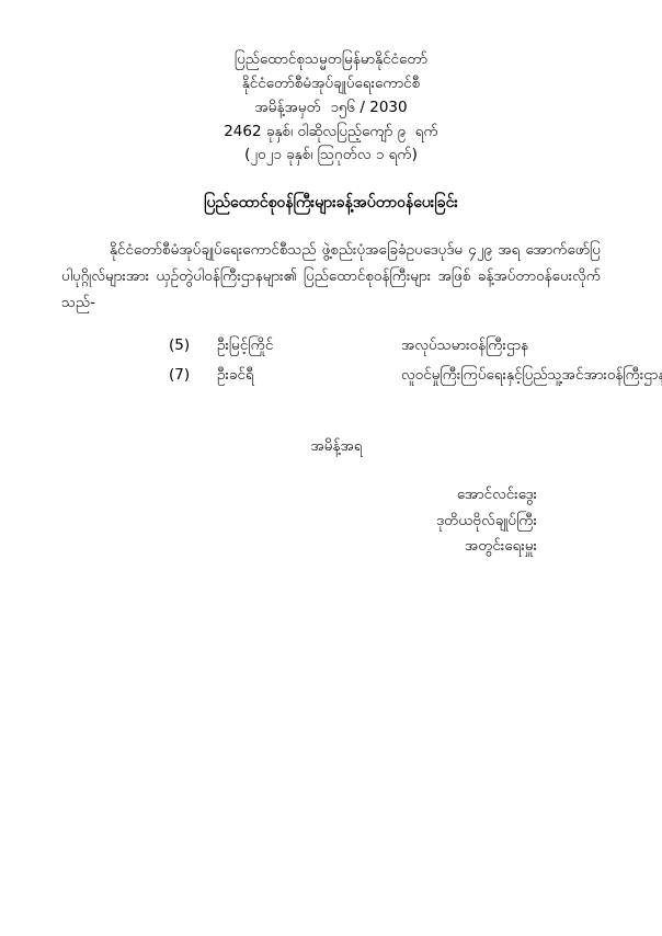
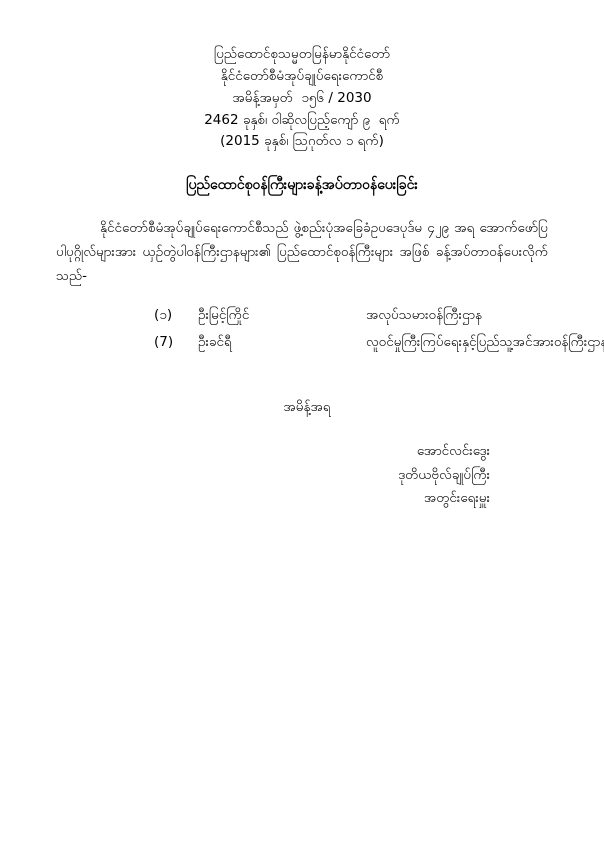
  ပြည်ထောင်စုသမ္မတမြန်မာနိုင်ငံတော်
  နိုင်ငံတော်စီမံအုပ်ချုပ်ရေးကောင်စီ
  အမိန့်အမှတ် ၁၅၆ / 2030
  2462 ခုနှစ်၊ ဝါဆိုလပြည့်ကျော် ၉ ရက်
- (၂၀၂၁ ခုနှစ်၊ သြဂုတ်လ ၁ ရက်)
+ (2015 ခုနှစ်၊ သြဂုတ်လ ၁ ရက်)
  ပြည်ထောင်စုဝန်ကြီးများခန့်အပ်တာဝန်ပေးခြင်း
  နိုင်ငံတော်စီမံအုပ်ချုပ်ရေးကောင်စီသည် ဖွဲ့စည်းပုံအခြေခံဥပဒေပုဒ်မ ၄၂၉ အရ အောက်ဖော်ပြပါပုဂ္ဂိုလ်များအား ယှဉ်တွဲပါဝန်ကြီးဌာနများ၏ ပြည်ထောင်စုဝန်ကြီးများ အဖြစ် ခန့်အပ်တာဝန်ပေးလိုက်သည်-
- (5)
+ (၁)
  ဦးမြင့်ကြိုင်
  အလုပ်သမားဝန်ကြီးဌာန
  (7)
  ဦးခင်ရီ
  လူဝင်မှုကြီးကြပ်ရေးနှင့်ပြည်သူ့အင်အားဝန်ကြီးဌာ
  အမိန့်အရ
  အောင်လင်းဒွေး
  ဒုတိယဗိုလ်ချုပ်ကြီး
  အတွင်းရေးမှူး
